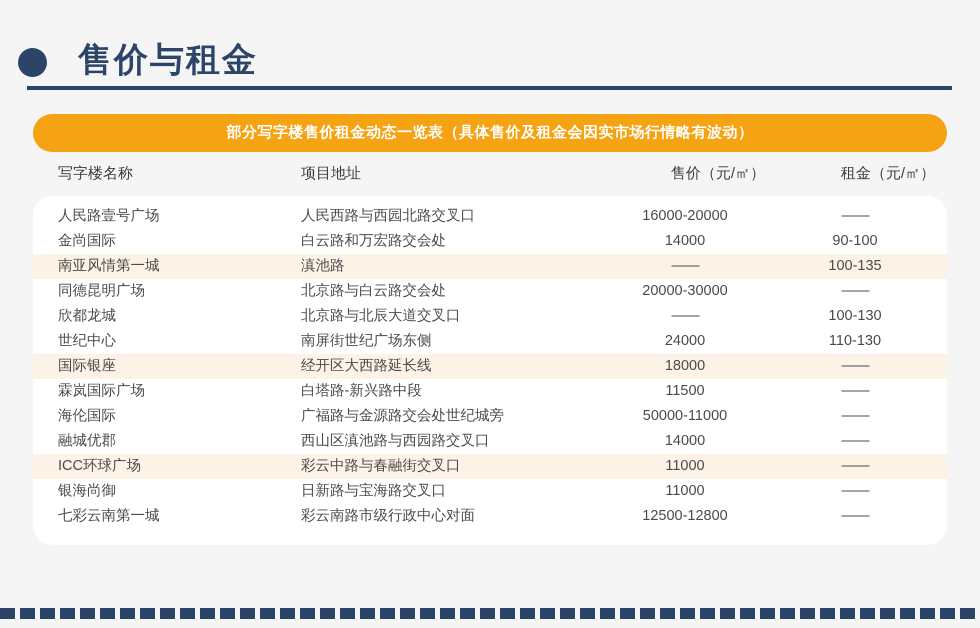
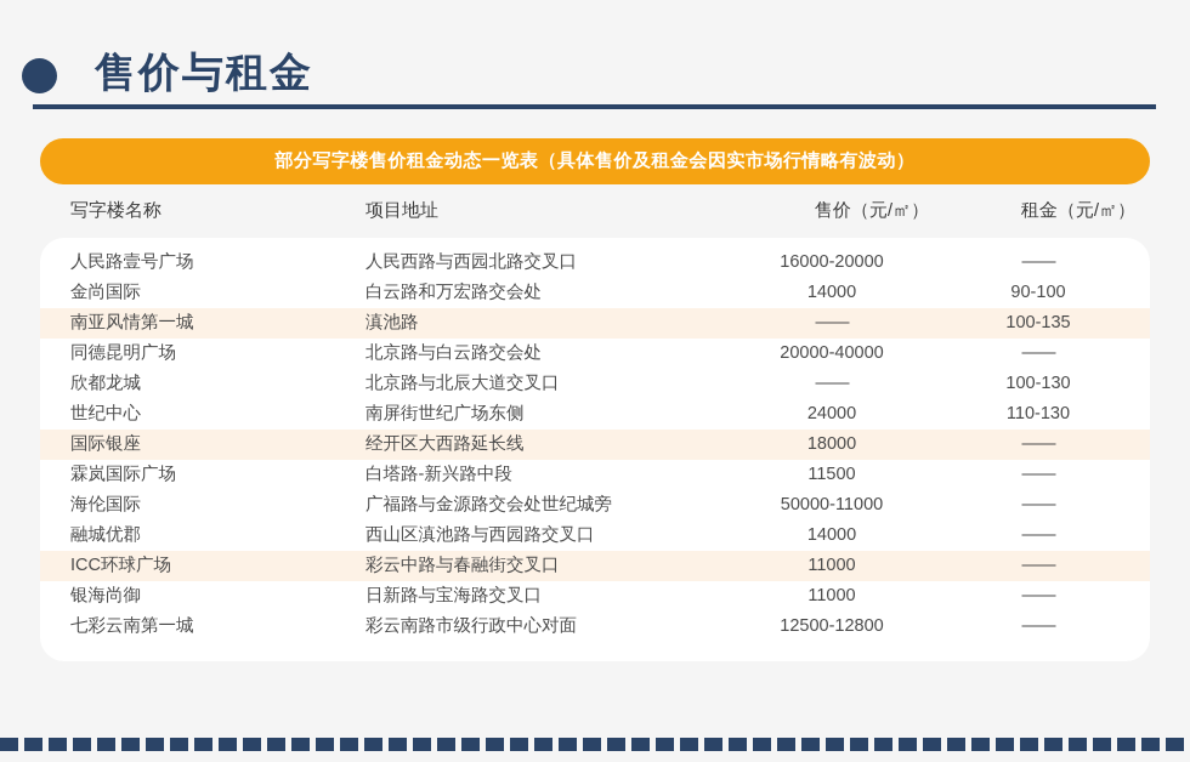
  售价与租金
  部分写字楼售价租金动态一览表（具体售价及租金会因实市场行情略有波动）
  写字楼名称
  项目地址
  售价（元/㎡）
  租金（元/㎡）
  人民路壹号广场
  人民西路与西园北路交叉口
  16000-20000
  ——
  金尚国际
  白云路和万宏路交会处
  14000
  90-100
  南亚风情第一城
  滇池路
  ——
  100-135
  同德昆明广场
  北京路与白云路交会处
- 20000-30000
+ 20000-40000
  ——
  欣都龙城
  北京路与北辰大道交叉口
  ——
  100-130
  世纪中心
  南屏街世纪广场东侧
  24000
  110-130
  国际银座
  经开区大西路延长线
  18000
  ——
  霖岚国际广场
  白塔路-新兴路中段
  11500
  ——
  海伦国际
  广福路与金源路交会处世纪城旁
  50000-11000
  ——
  融城优郡
  西山区滇池路与西园路交叉口
  14000
  ——
  ICC环球广场
  彩云中路与春融街交叉口
  11000
  ——
  银海尚御
  日新路与宝海路交叉口
  11000
  ——
  七彩云南第一城
  彩云南路市级行政中心对面
  12500-12800
  ——
